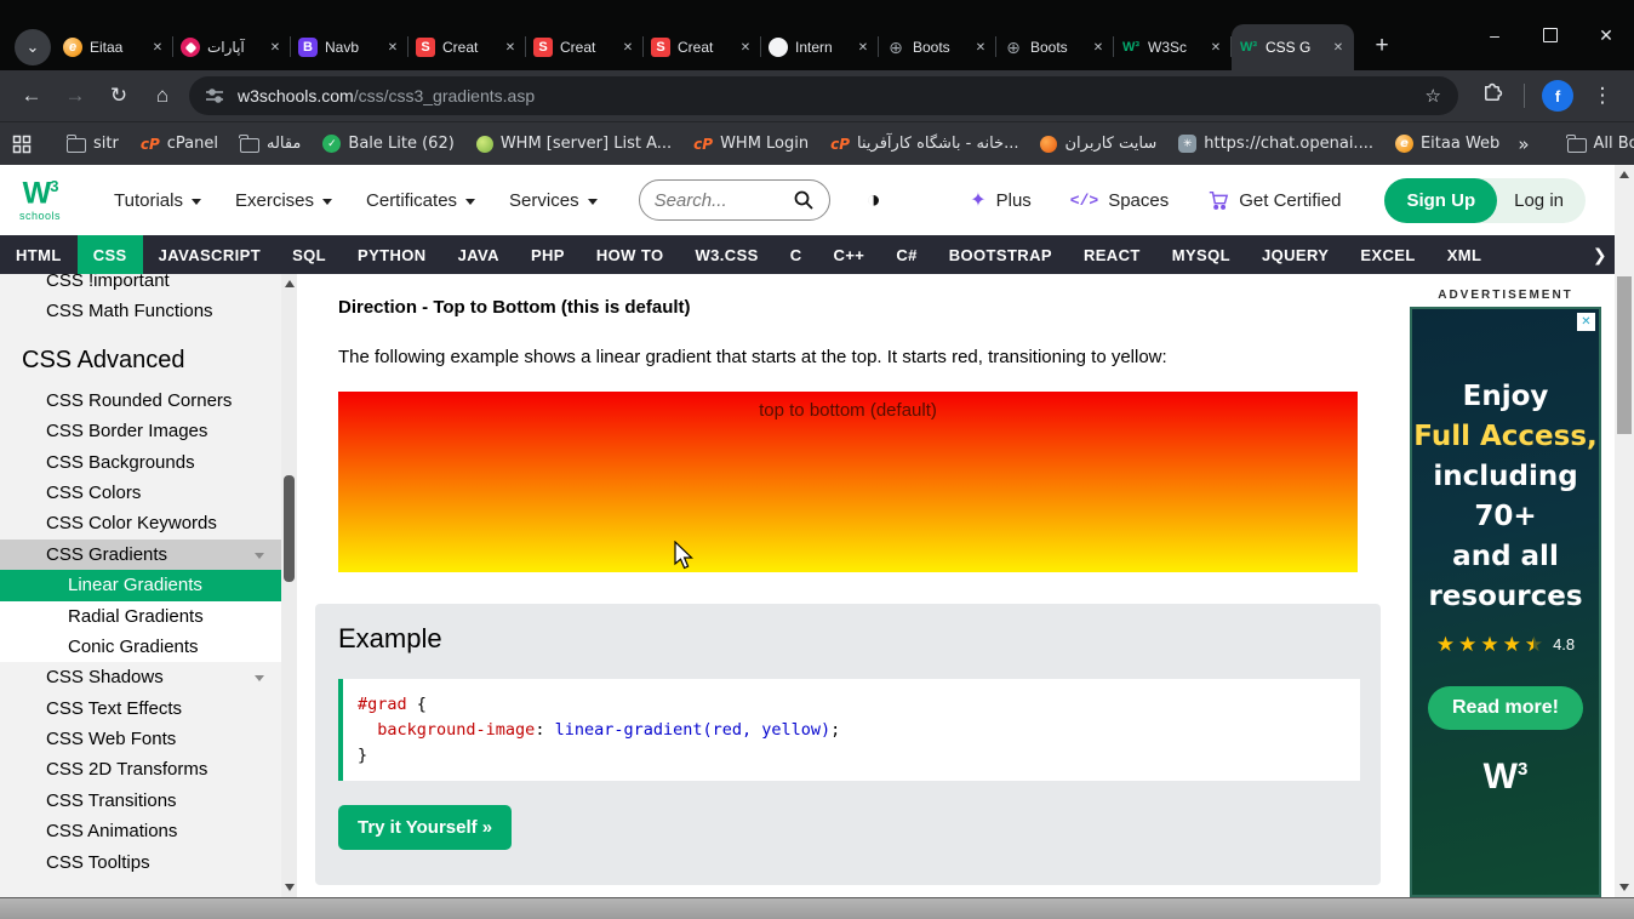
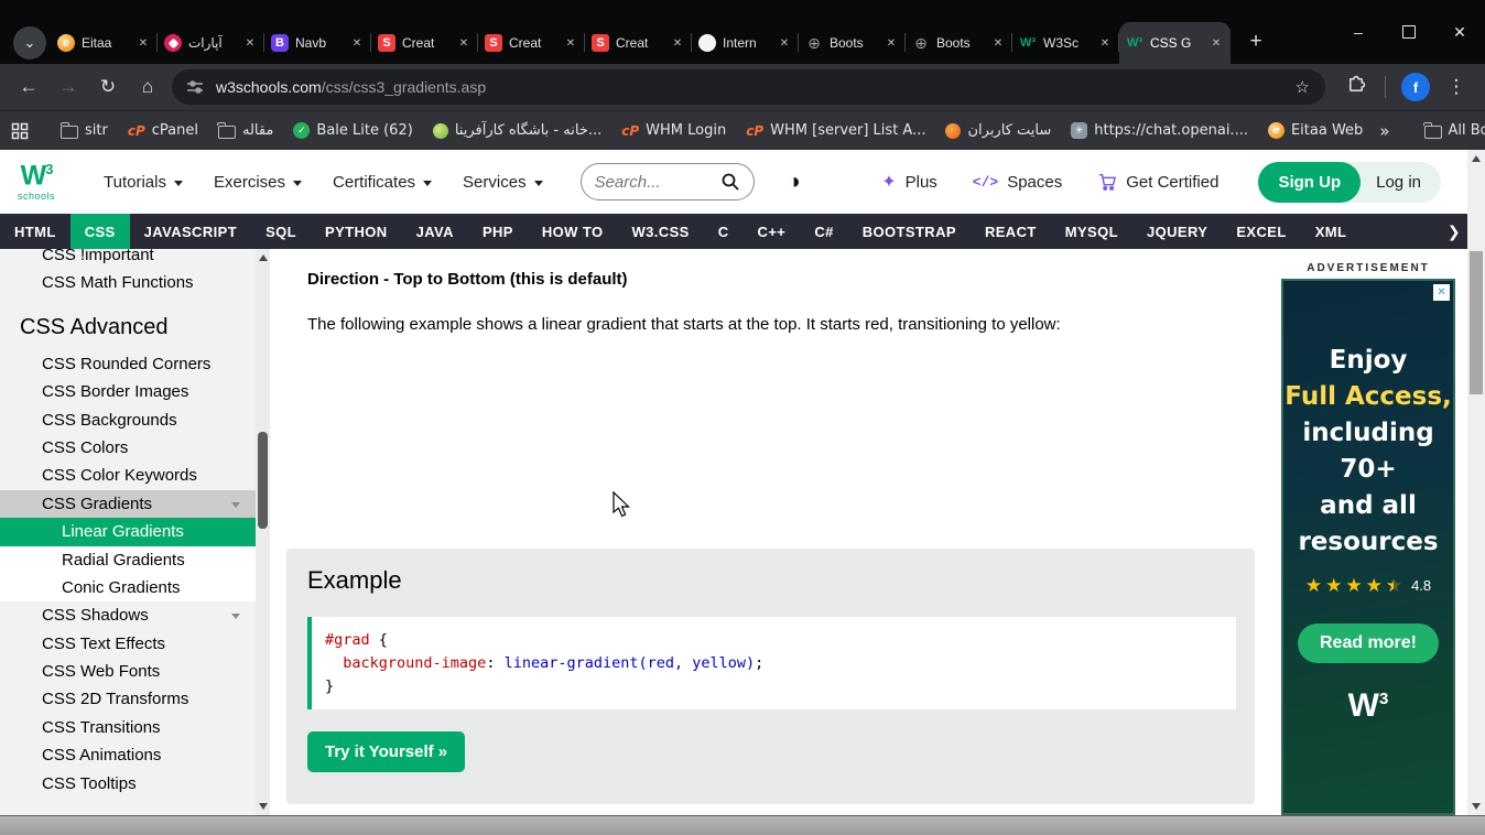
  ⌄
  e
  Eitaa
  ✕
  آپارات
  ✕
  B
  Navb
  ✕
  S
  Creat
  ✕
  S
  Creat
  ✕
  S
  Creat
  ✕
  Intern
  ✕
  ⊕
  Boots
  ✕
  ⊕
  Boots
  ✕
  W³
  W3Sc
  ✕
  W³
  CSS G
  ✕
  +
  –
  ✕
  ←
  →
  ↻
  ⌂
  w3schools.com
  /css/css3_gradients.asp
  ☆
  f
  ⋮
  sitr
  cP
  cPanel
  مقاله
  ✓
  Bale Lite (62)
- WHM [server] List A...
+ خانه - باشگاه کارآفرینا...
  cP
  WHM Login
  cP
- خانه - باشگاه کارآفرینا...
+ WHM [server] List A...
  سایت کاربران
  ✳
  https://chat.openai....
  e
  Eitaa Web
  »
  W3
  schools
  Tutorials
  Exercises
  Certificates
  Services
  Search...
  ◑
  ✦
  Plus
  </>
  Spaces
  Get Certified
  Sign Up
  Log in
  HTML
  CSS
  JAVASCRIPT
  SQL
  PYTHON
  JAVA
  PHP
  HOW TO
  W3.CSS
  C
  C++
  C#
  BOOTSTRAP
  REACT
  MYSQL
  JQUERY
  EXCEL
  XML
  ❯
  CSS !important
  CSS Math Functions
  CSS Advanced
  CSS Rounded Corners
  CSS Border Images
  CSS Backgrounds
  CSS Colors
  CSS Color Keywords
  CSS Gradients
  Linear Gradients
  Radial Gradients
  Conic Gradients
  CSS Shadows
  CSS Text Effects
  CSS Web Fonts
  CSS 2D Transforms
  CSS Transitions
  CSS Animations
  CSS Tooltips
  Direction - Top to Bottom (this is default)
  The following example shows a linear gradient that starts at the top. It starts red, transitioning to yellow:
- top to bottom (default)
  Example
  #grad {
  background-image: linear-gradient(red, yellow);
  }
  Try it Yourself »
  ADVERTISEMENT
  ✕
  Enjoy
  Full Access,
  including
  70+
  and all
  resources
  ★
  ★
  ★
  ★
  ★
  4.8
  Read more!
  W3
